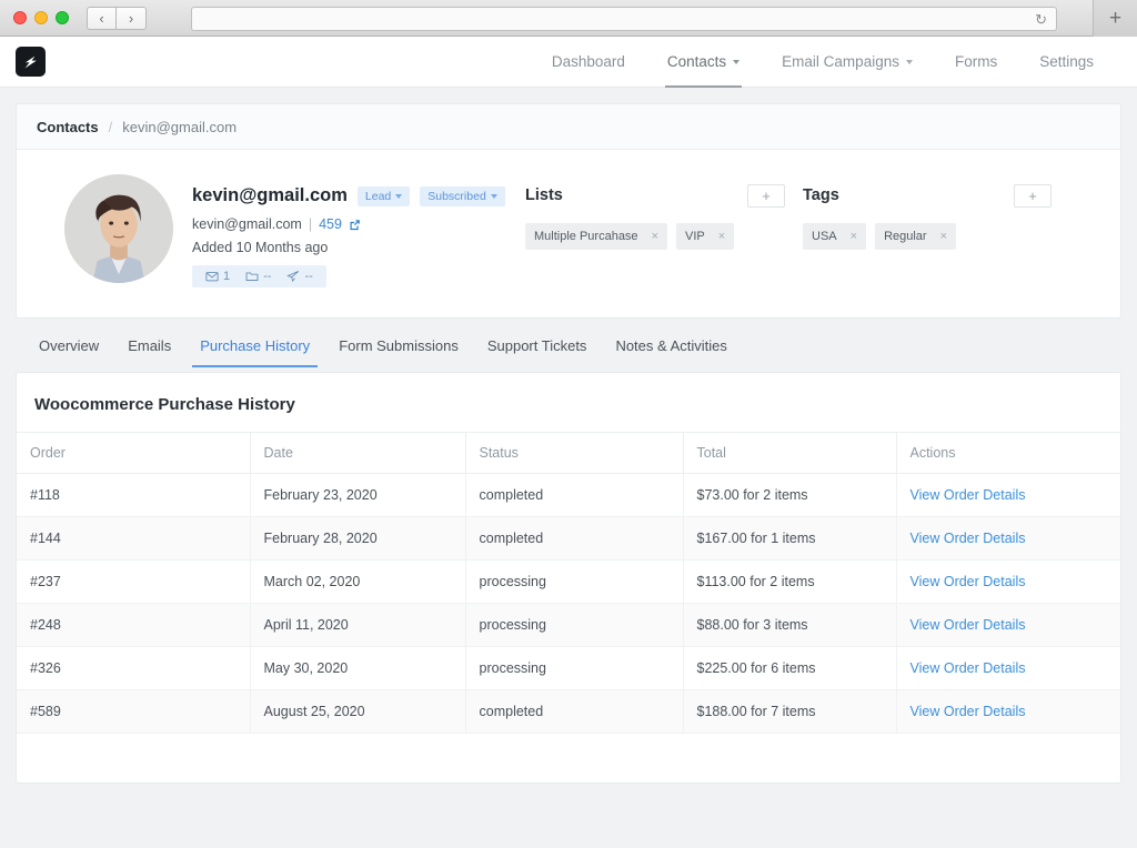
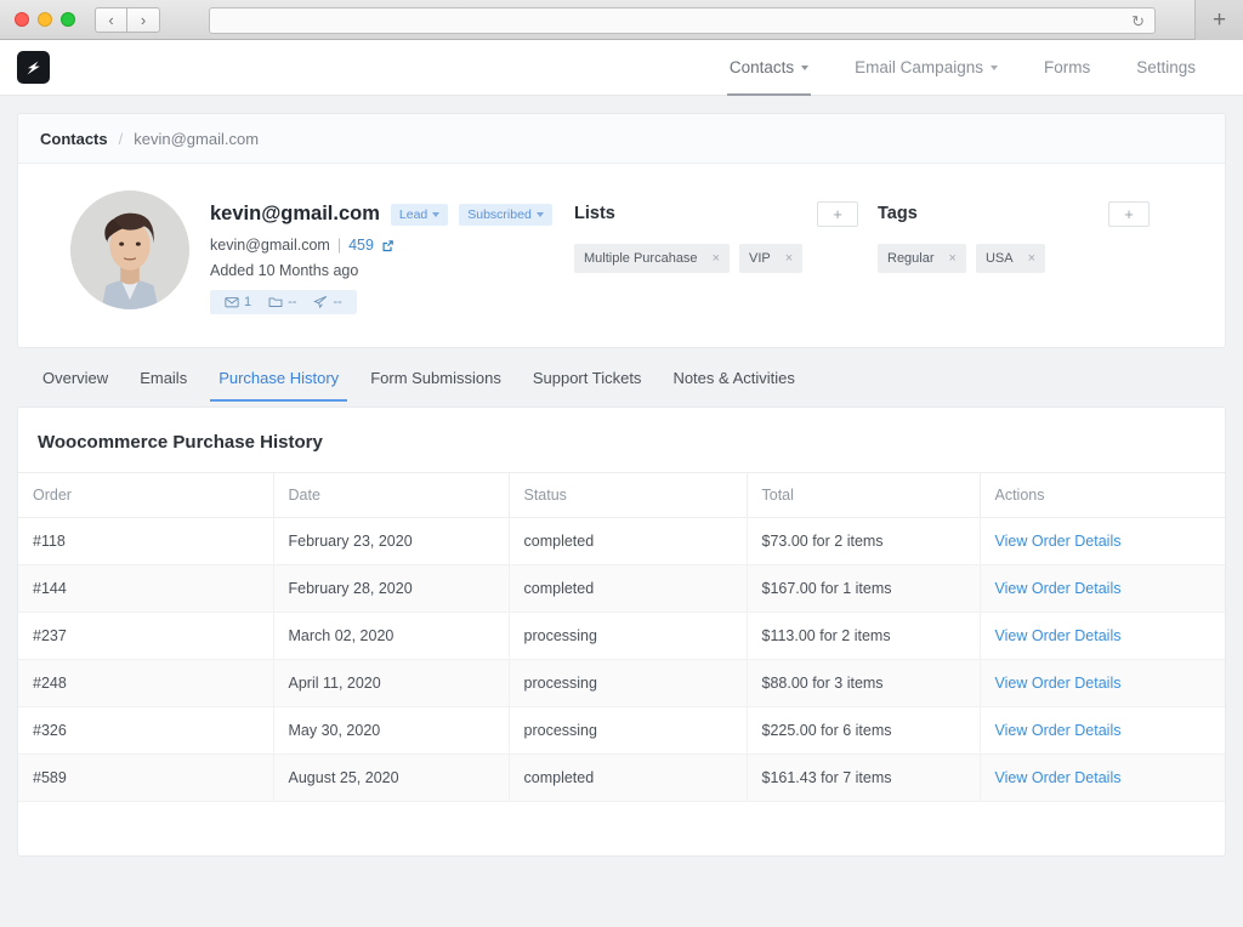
  ‹
  ›
  ↻
  +
- Dashboard
  Contacts
  Email Campaigns
  Forms
  Settings
  Contacts
  /
  kevin@gmail.com
  kevin@gmail.com
  Lead
  Subscribed
  kevin@gmail.com
  |
  459
  Added 10 Months ago
  1
  --
  --
  Lists
  +
  Multiple Purcahase
  ×
  VIP
  ×
  Tags
  +
- USA
+ Regular
  ×
- Regular
+ USA
  ×
  Overview
  Emails
  Purchase History
  Form Submissions
  Support Tickets
  Notes & Activities
  Woocommerce Purchase History
  Order	Date	Status	Total	Actions
  #118	February 23, 2020	completed	$73.00 for 2 items	View Order Details
  #144	February 28, 2020	completed	$167.00 for 1 items	View Order Details
  #237	March 02, 2020	processing	$113.00 for 2 items	View Order Details
  #248	April 11, 2020	processing	$88.00 for 3 items	View Order Details
  #326	May 30, 2020	processing	$225.00 for 6 items	View Order Details
- #589	August 25, 2020	completed	$188.00 for 7 items	View Order Details
+ #589	August 25, 2020	completed	$161.43 for 7 items	View Order Details
